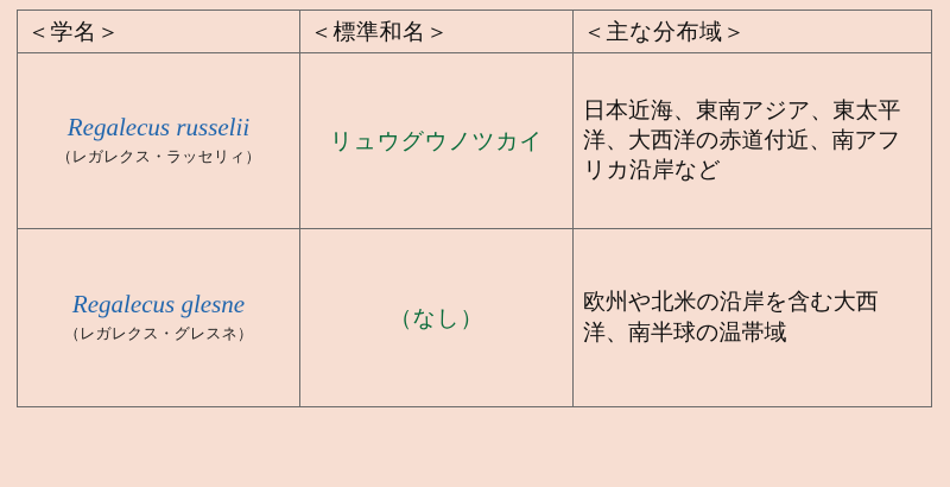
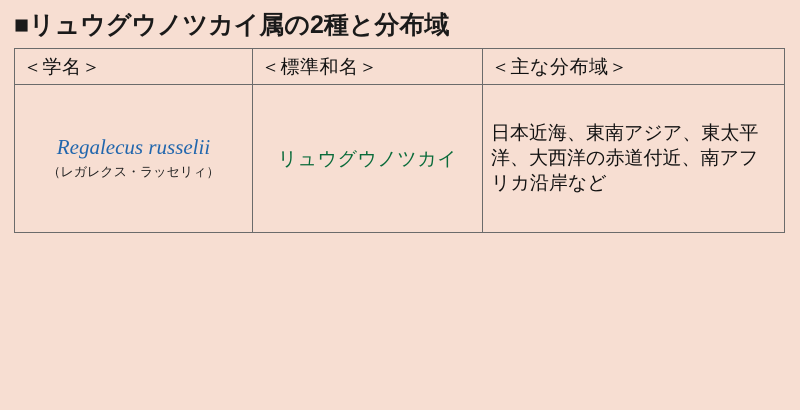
+ ■リュウグウノツカイ属の2種と分布域
  ＜学名＞	＜標準和名＞	＜主な分布域＞
  Regalecus russelii （レガレクス・ラッセリィ）	リュウグウノツカイ	日本近海、東南アジア、東太平洋、大西洋の赤道付近、南アフリカ沿岸など
- Regalecus glesne （レガレクス・グレスネ）	（なし）	欧州や北米の沿岸を含む大西洋、南半球の温帯域
